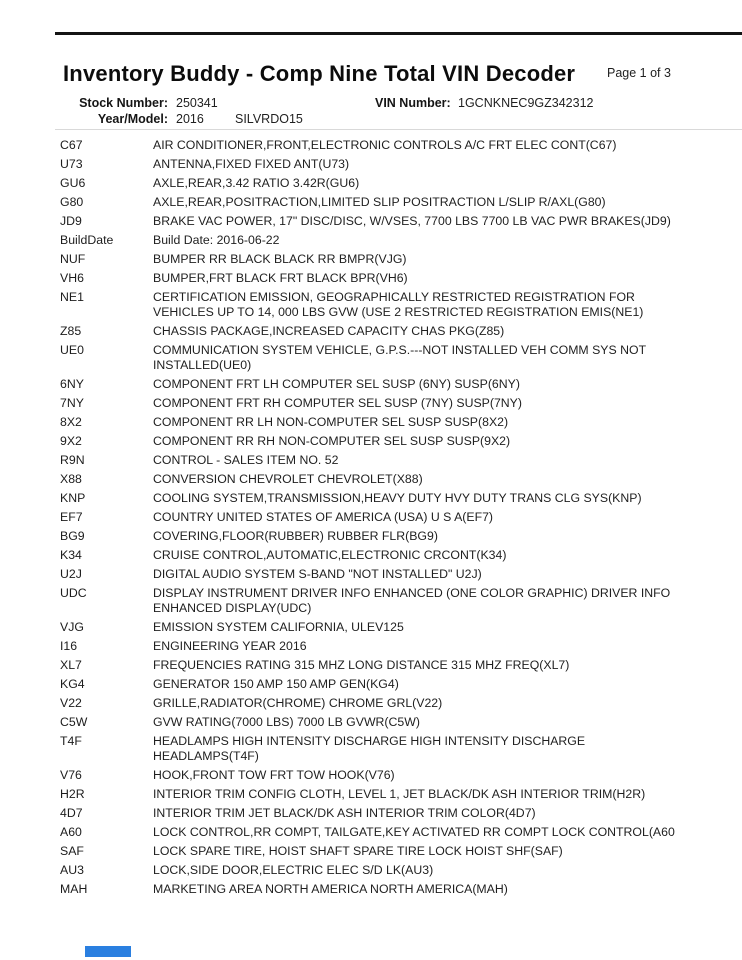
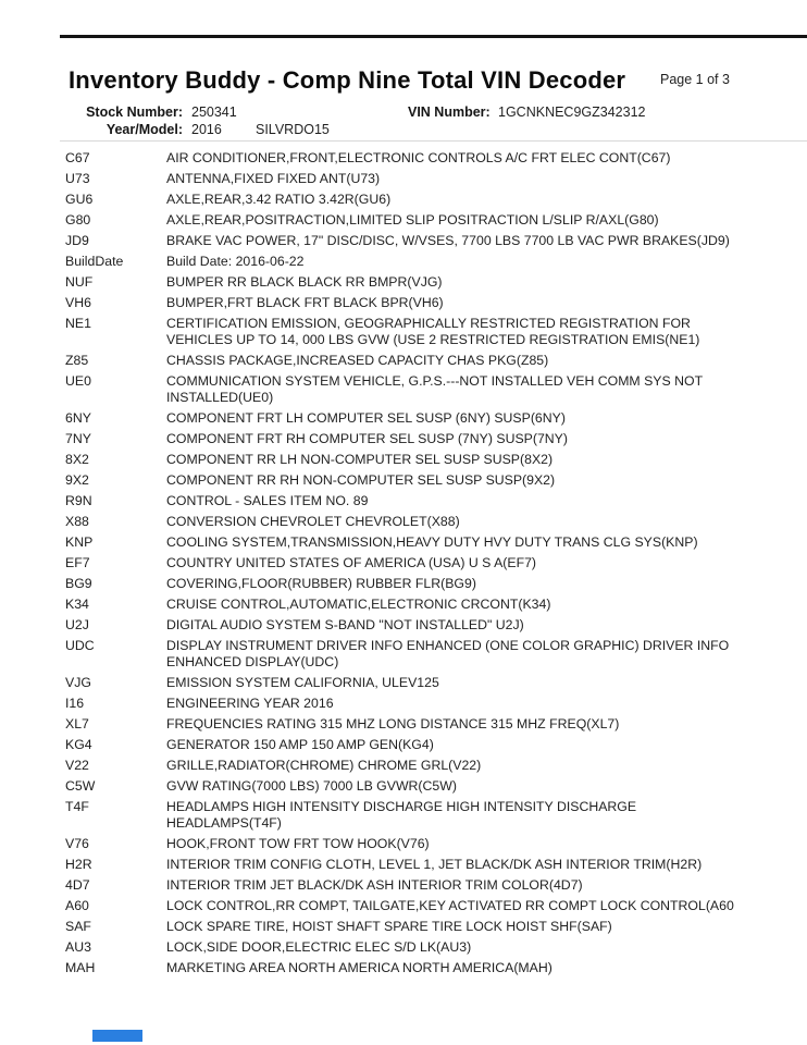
  Inventory Buddy - Comp Nine Total VIN Decoder
  Page 1 of 3
  Stock Number:
  250341
  VIN Number:
  1GCNKNEC9GZ342312
  Year/Model:
  2016
  SILVRDO15
  C67
  AIR CONDITIONER,FRONT,ELECTRONIC CONTROLS A/C FRT ELEC CONT(C67)
  U73
  ANTENNA,FIXED FIXED ANT(U73)
  GU6
  AXLE,REAR,3.42 RATIO 3.42R(GU6)
  G80
  AXLE,REAR,POSITRACTION,LIMITED SLIP POSITRACTION L/SLIP R/AXL(G80)
  JD9
  BRAKE VAC POWER, 17" DISC/DISC, W/VSES, 7700 LBS 7700 LB VAC PWR BRAKES(JD9)
  BuildDate
  Build Date: 2016-06-22
  NUF
  BUMPER RR BLACK BLACK RR BMPR(VJG)
  VH6
  BUMPER,FRT BLACK FRT BLACK BPR(VH6)
  NE1
  CERTIFICATION EMISSION, GEOGRAPHICALLY RESTRICTED REGISTRATION FOR
  VEHICLES UP TO 14, 000 LBS GVW (USE 2 RESTRICTED REGISTRATION EMIS(NE1)
  Z85
  CHASSIS PACKAGE,INCREASED CAPACITY CHAS PKG(Z85)
  UE0
  COMMUNICATION SYSTEM VEHICLE, G.P.S.---NOT INSTALLED VEH COMM SYS NOT
  INSTALLED(UE0)
  6NY
  COMPONENT FRT LH COMPUTER SEL SUSP (6NY) SUSP(6NY)
  7NY
  COMPONENT FRT RH COMPUTER SEL SUSP (7NY) SUSP(7NY)
  8X2
  COMPONENT RR LH NON-COMPUTER SEL SUSP SUSP(8X2)
  9X2
  COMPONENT RR RH NON-COMPUTER SEL SUSP SUSP(9X2)
  R9N
- CONTROL - SALES ITEM NO. 52
+ CONTROL - SALES ITEM NO. 89
  X88
  CONVERSION CHEVROLET CHEVROLET(X88)
  KNP
  COOLING SYSTEM,TRANSMISSION,HEAVY DUTY HVY DUTY TRANS CLG SYS(KNP)
  EF7
  COUNTRY UNITED STATES OF AMERICA (USA) U S A(EF7)
  BG9
  COVERING,FLOOR(RUBBER) RUBBER FLR(BG9)
  K34
  CRUISE CONTROL,AUTOMATIC,ELECTRONIC CRCONT(K34)
  U2J
  DIGITAL AUDIO SYSTEM S-BAND "NOT INSTALLED" U2J)
  UDC
  DISPLAY INSTRUMENT DRIVER INFO ENHANCED (ONE COLOR GRAPHIC) DRIVER INFO
  ENHANCED DISPLAY(UDC)
  VJG
  EMISSION SYSTEM CALIFORNIA, ULEV125
  I16
  ENGINEERING YEAR 2016
  XL7
  FREQUENCIES RATING 315 MHZ LONG DISTANCE 315 MHZ FREQ(XL7)
  KG4
  GENERATOR 150 AMP 150 AMP GEN(KG4)
  V22
  GRILLE,RADIATOR(CHROME) CHROME GRL(V22)
  C5W
  GVW RATING(7000 LBS) 7000 LB GVWR(C5W)
  T4F
  HEADLAMPS HIGH INTENSITY DISCHARGE HIGH INTENSITY DISCHARGE
  HEADLAMPS(T4F)
  V76
  HOOK,FRONT TOW FRT TOW HOOK(V76)
  H2R
  INTERIOR TRIM CONFIG CLOTH, LEVEL 1, JET BLACK/DK ASH INTERIOR TRIM(H2R)
  4D7
  INTERIOR TRIM JET BLACK/DK ASH INTERIOR TRIM COLOR(4D7)
  A60
  LOCK CONTROL,RR COMPT, TAILGATE,KEY ACTIVATED RR COMPT LOCK CONTROL(A60
  SAF
  LOCK SPARE TIRE, HOIST SHAFT SPARE TIRE LOCK HOIST SHF(SAF)
  AU3
  LOCK,SIDE DOOR,ELECTRIC ELEC S/D LK(AU3)
  MAH
  MARKETING AREA NORTH AMERICA NORTH AMERICA(MAH)
